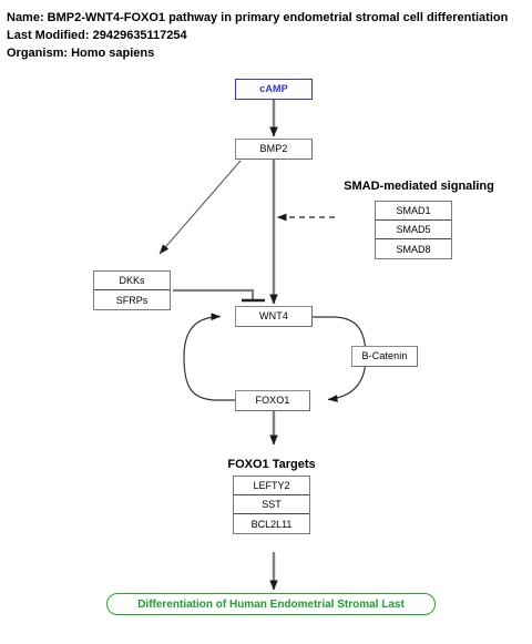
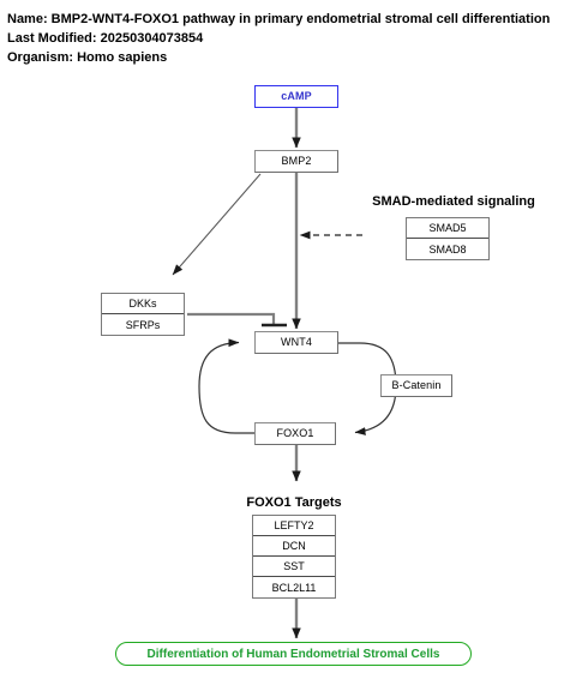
  Name: BMP2-WNT4-FOXO1 pathway in primary endometrial stromal cell differentiation
- Last Modified: 29429635117254
+ Last Modified: 20250304073854
  Organism: Homo sapiens
  cAMP
  BMP2
  WNT4
  B-Catenin
  FOXO1
  SMAD-mediated signaling
- SMAD1
  SMAD5
  SMAD8
  DKKs
  SFRPs
  FOXO1 Targets
  LEFTY2
+ DCN
  SST
  BCL2L11
- Differentiation of Human Endometrial Stromal Last
+ Differentiation of Human Endometrial Stromal Cells
